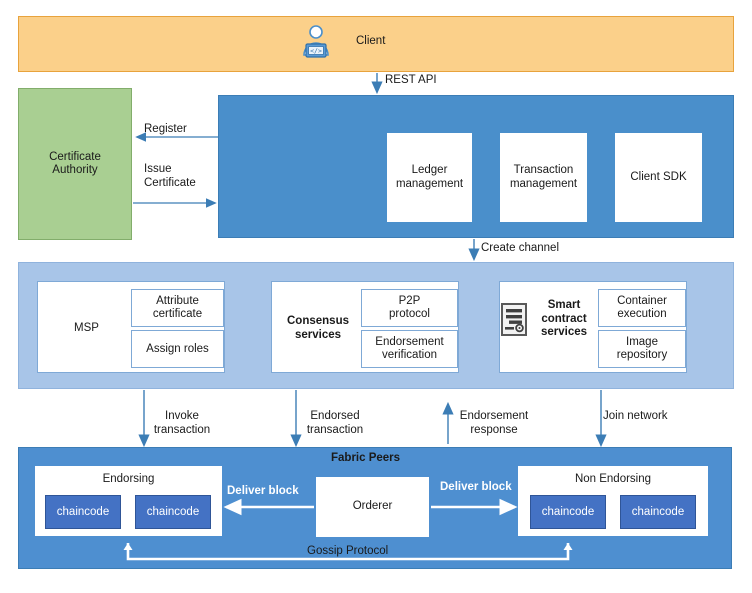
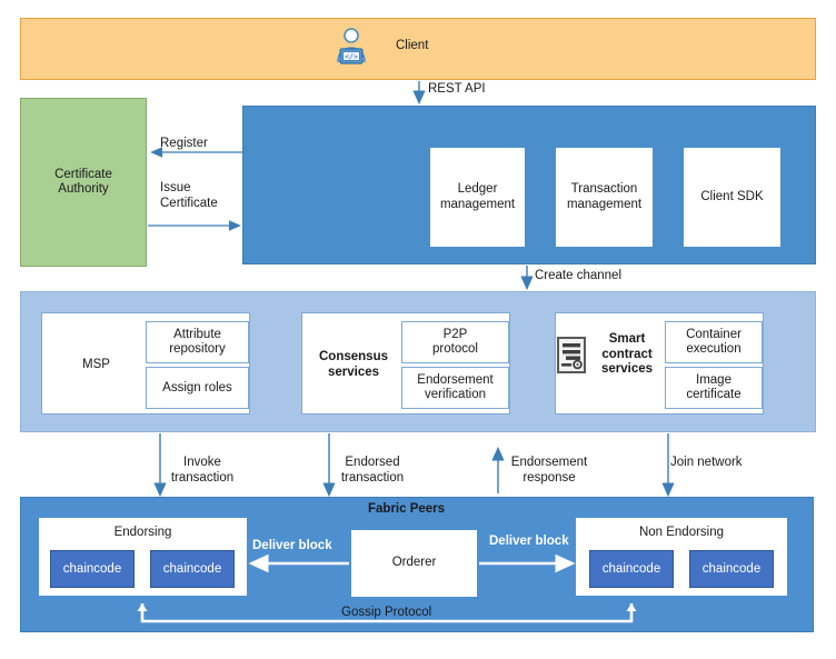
  </>
  Client
  Certificate
  Authority
  Register
  Issue
  Certificate
  REST API
  Ledger
  management
  Transaction
  management
  Client SDK
  Create channel
  MSP
  Attribute
- certificate
+ repository
  Assign roles
  Consensus
  services
  P2P
  protocol
  Endorsement
  verification
  Smart
  contract
  services
  Container
  execution
  Image
- repository
+ certificate
  Invoke
  transaction
  Endorsed
  transaction
  Endorsement
  response
  Join network
  Fabric Peers
  Endorsing
  chaincode
  chaincode
  Orderer
  Non Endorsing
  chaincode
  chaincode
  Deliver block
  Deliver block
  Gossip Protocol
